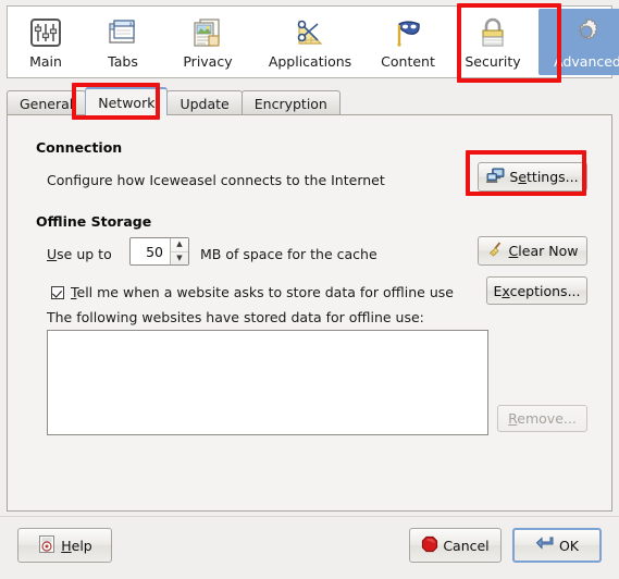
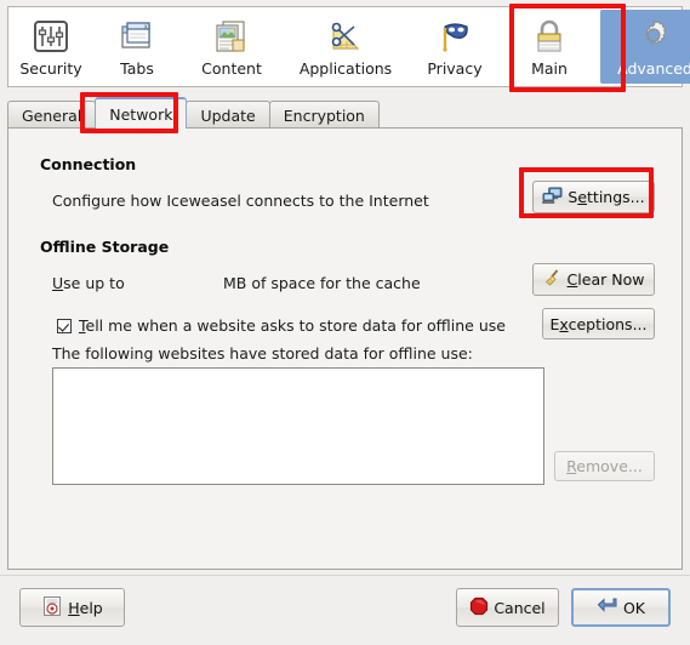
- Main
+ Security
  Tabs
- Privacy
+ Content
  Applications
- Content
+ Privacy
- Security
+ Main
  Advanced
  General
  Network
  Update
  Encryption
  Connection
  Configure how Iceweasel connects to the Internet
  Settings...
  Offline Storage
  Use up to
- 50
- ▲
- ▼
  MB of space for the cache
  Clear Now
  Tell me when a website asks to store data for offline use
  Exceptions...
  The following websites have stored data for offline use:
  Remove...
  Help
  Cancel
  OK
